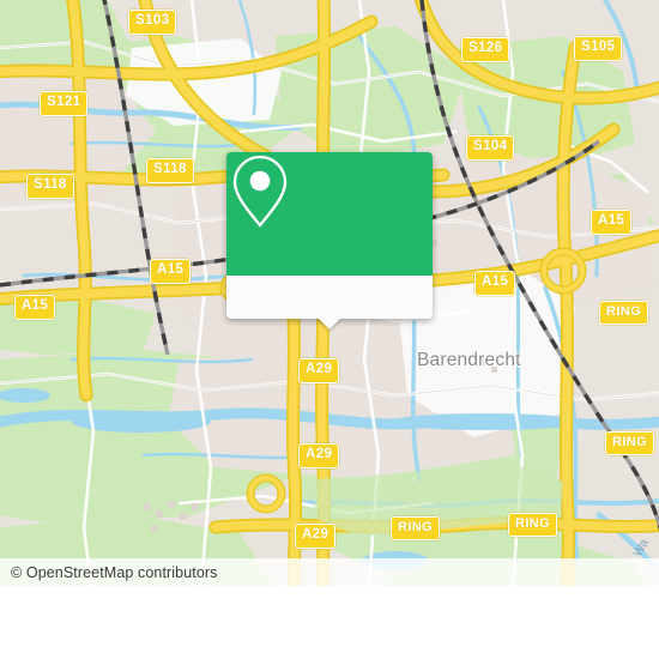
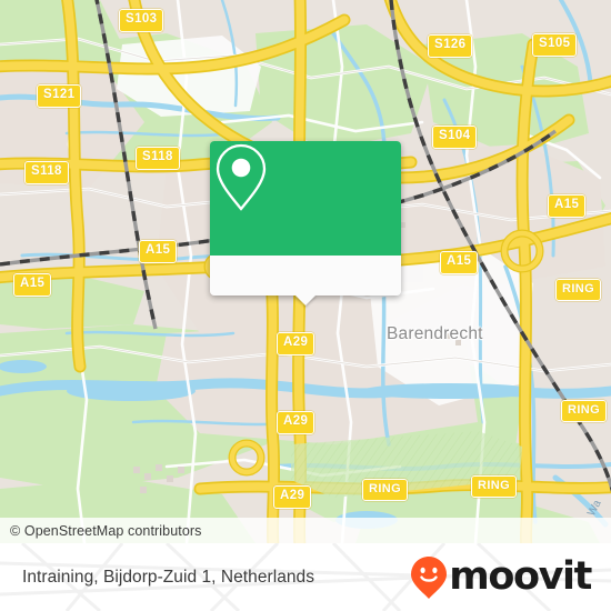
  S103
  S126
  S105
  S121
  S104
  S118
  S118
  A15
  A15
  A15
  A15
  RING
  A29
  RING
  A29
  A29
  RING
  RING
  Barendrecht
  © OpenStreetMap contributors
+ Intraining, Bijdorp-Zuid 1, Netherlands
+ moovit
